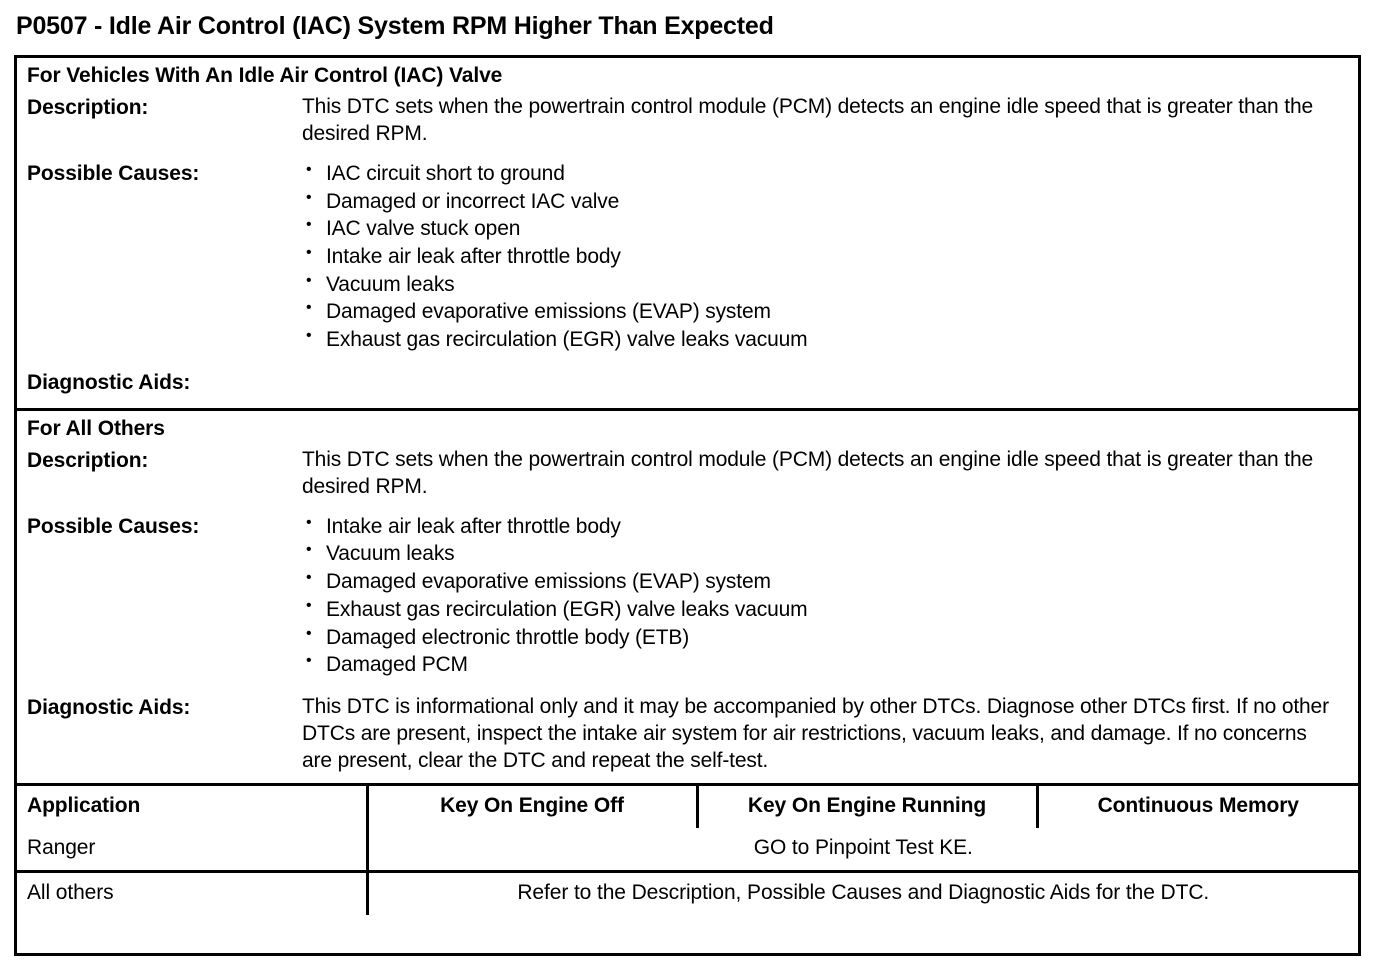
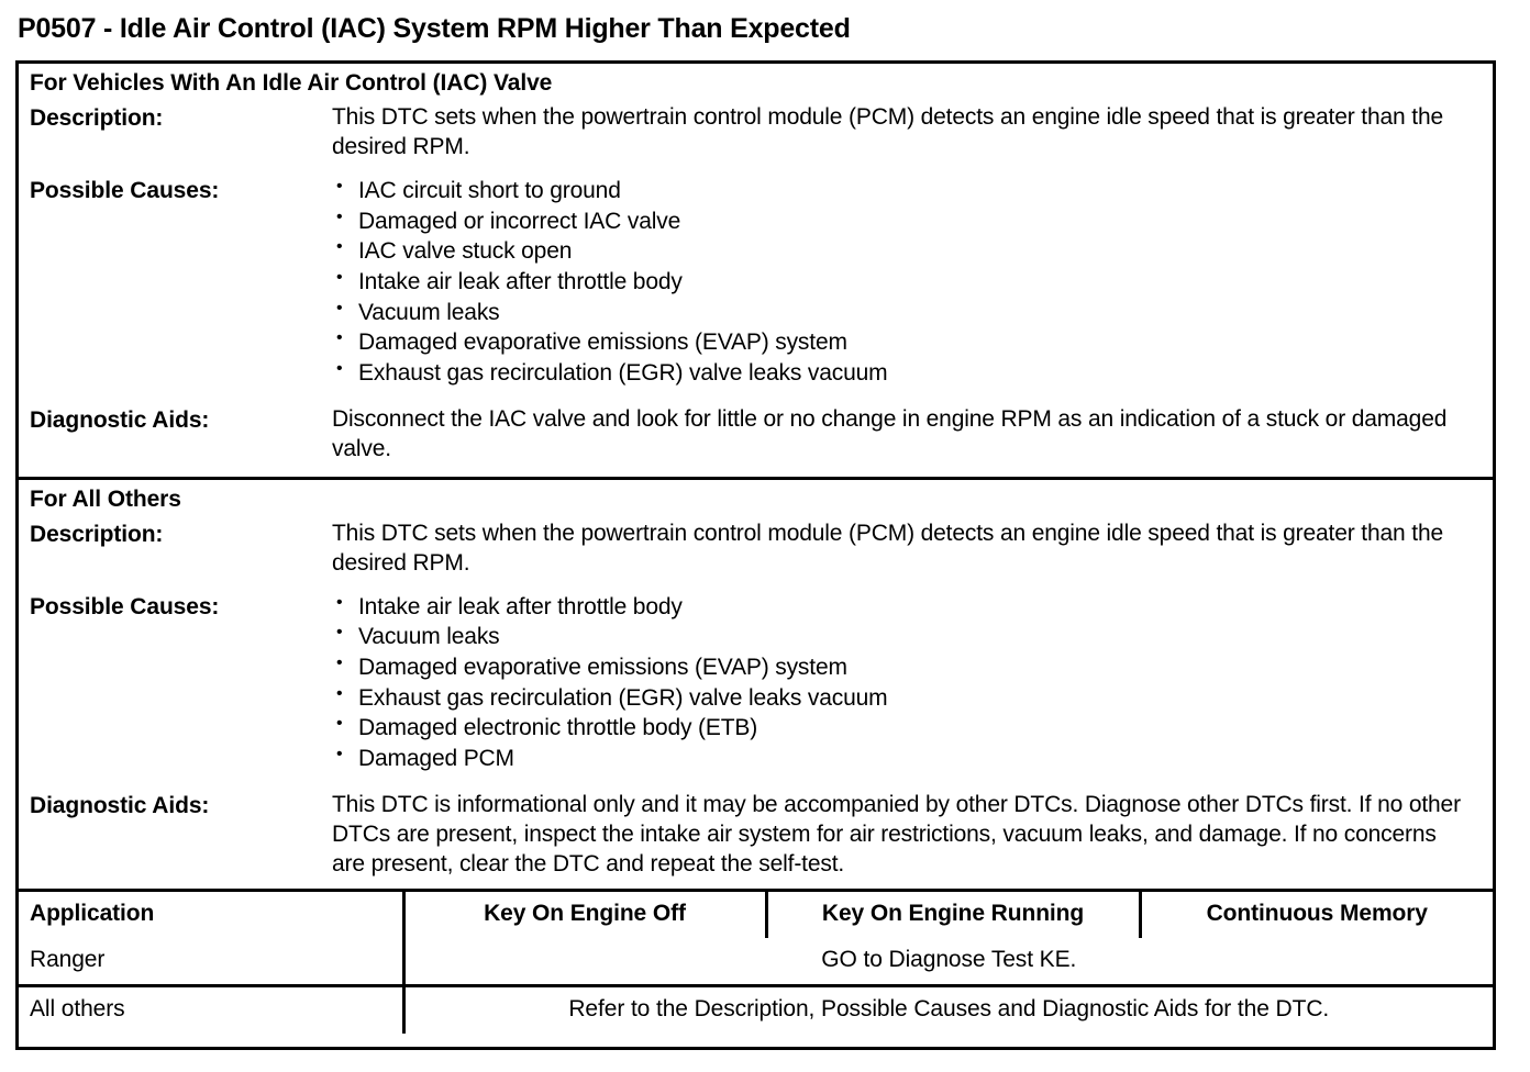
  P0507 - Idle Air Control (IAC) System RPM Higher Than Expected
  For Vehicles With An Idle Air Control (IAC) Valve
  Description:
  This DTC sets when the powertrain control module (PCM) detects an engine idle speed that is greater than the desired RPM.
  Possible Causes:
  IAC circuit short to ground
  Damaged or incorrect IAC valve
  IAC valve stuck open
  Intake air leak after throttle body
  Vacuum leaks
  Damaged evaporative emissions (EVAP) system
  Exhaust gas recirculation (EGR) valve leaks vacuum
  Diagnostic Aids:
+ Disconnect the IAC valve and look for little or no change in engine RPM as an indication of a stuck or damaged valve.
  For All Others
  Description:
  This DTC sets when the powertrain control module (PCM) detects an engine idle speed that is greater than the desired RPM.
  Possible Causes:
  Intake air leak after throttle body
  Vacuum leaks
  Damaged evaporative emissions (EVAP) system
  Exhaust gas recirculation (EGR) valve leaks vacuum
  Damaged electronic throttle body (ETB)
  Damaged PCM
  Diagnostic Aids:
  This DTC is informational only and it may be accompanied by other DTCs. Diagnose other DTCs first. If no other DTCs are present, inspect the intake air system for air restrictions, vacuum leaks, and damage. If no concerns are present, clear the DTC and repeat the self-test.
  Application	Key On Engine Off	Key On Engine Running	Continuous Memory
- Ranger	GO to Pinpoint Test KE.
+ Ranger	GO to Diagnose Test KE.
  All others	Refer to the Description, Possible Causes and Diagnostic Aids for the DTC.
